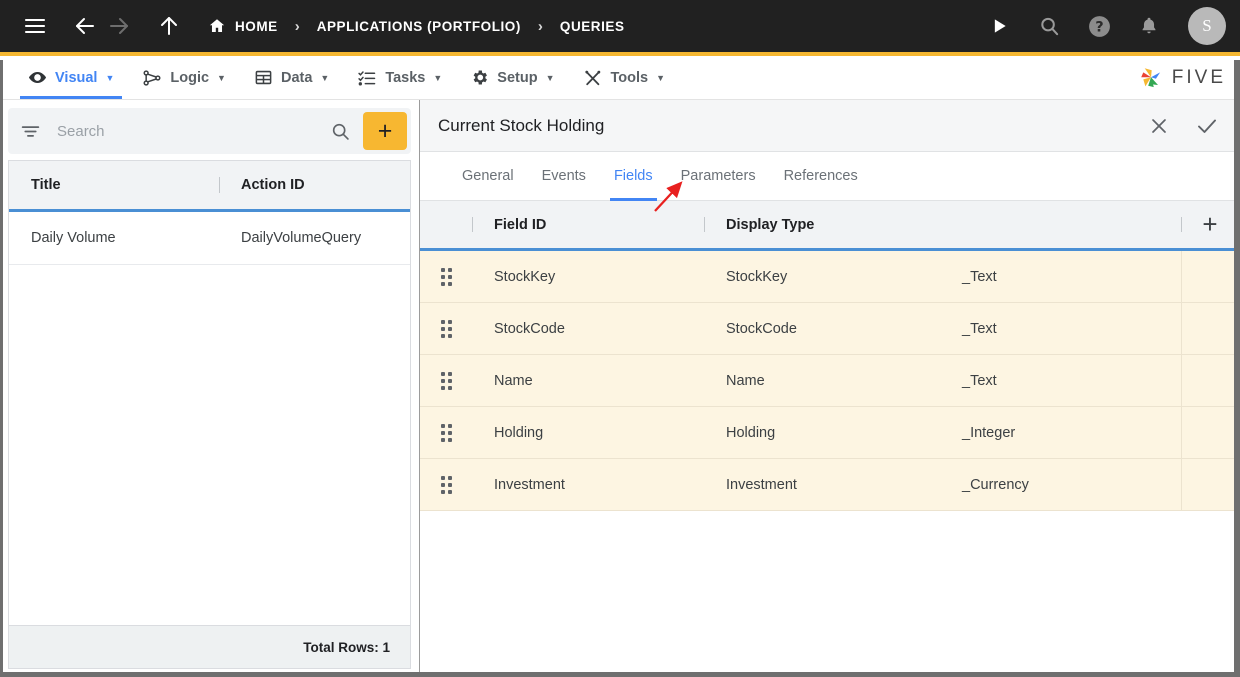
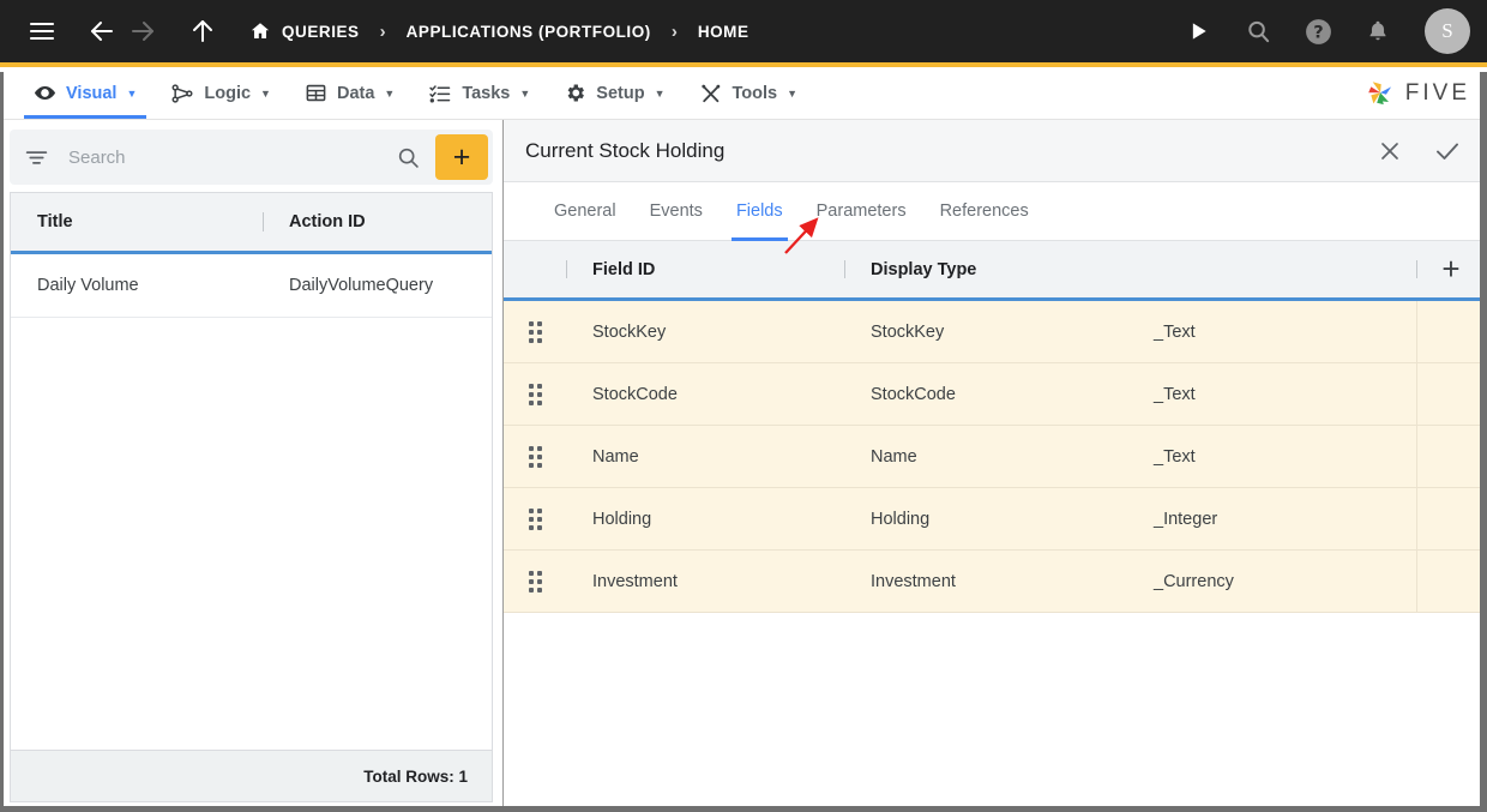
- HOME
+ QUERIES
  ›
  APPLICATIONS (PORTFOLIO)
  ›
- QUERIES
+ HOME
  ?
  S
  Visual
  ▼
  Logic
  ▼
  Data
  ▼
  Tasks
  ▼
  Setup
  ▼
  Tools
  ▼
  FIVE
  Search
  +
  Title
  Action ID
  Daily Volume
  DailyVolumeQuery
  Total Rows: 1
  Current Stock Holding
  General
  Events
  Fields
  Parameters
  References
  Field ID
  Display Type
  +
  StockKey
  StockKey
  _Text
  StockCode
  StockCode
  _Text
  Name
  Name
  _Text
  Holding
  Holding
  _Integer
  Investment
  Investment
  _Currency
